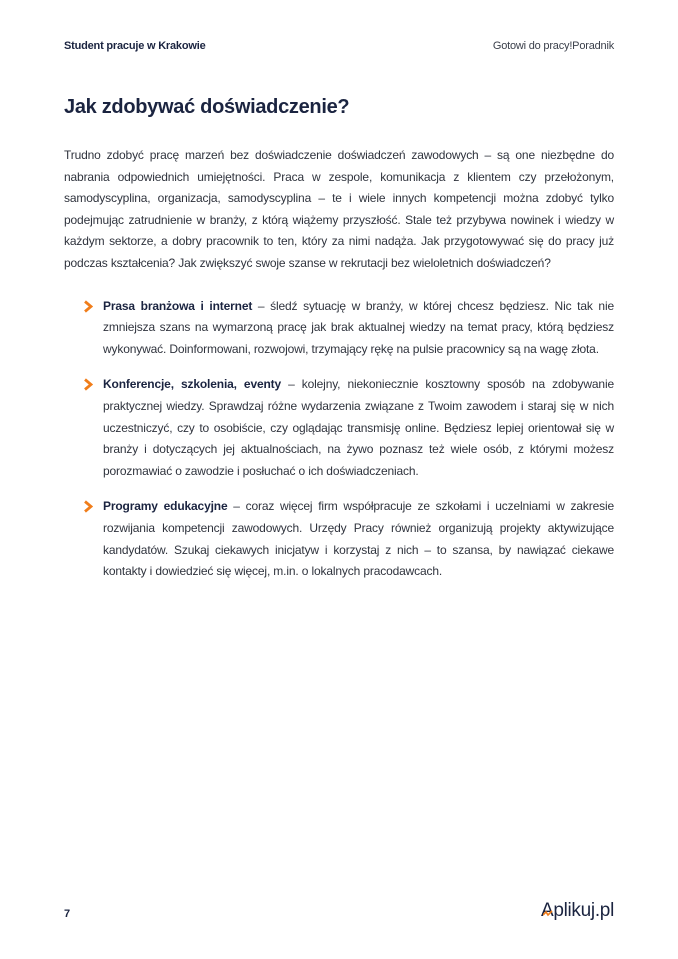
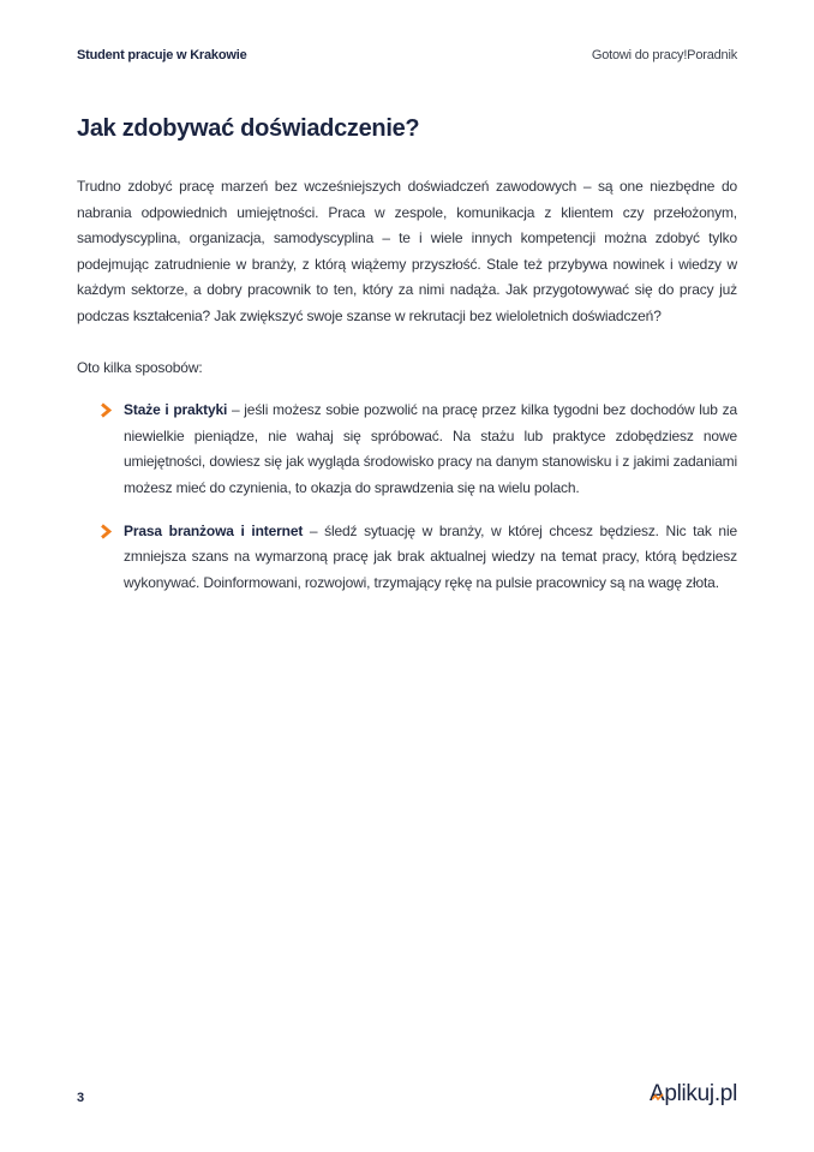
  Student pracuje w Krakowie
  Gotowi do pracy!Poradnik
  Jak zdobywać doświadczenie?
- Trudno zdobyć pracę marzeń bez doświadczenie doświadczeń zawodowych – są one niezbędne do nabrania odpowiednich umiejętności. Praca w zespole, komunikacja z klientem czy przełożonym, samodyscyplina, organizacja, samodyscyplina – te i wiele innych kompetencji można zdobyć tylko podejmując zatrudnienie w branży, z którą wiążemy przyszłość. Stale też przybywa nowinek i wiedzy w każdym sektorze, a dobry pracownik to ten, który za nimi nadąża. Jak przygotowywać się do pracy już podczas kształcenia? Jak zwiększyć swoje szanse w rekrutacji bez wieloletnich doświadczeń?
+ Trudno zdobyć pracę marzeń bez wcześniejszych doświadczeń zawodowych – są one niezbędne do nabrania odpowiednich umiejętności. Praca w zespole, komunikacja z klientem czy przełożonym, samodyscyplina, organizacja, samodyscyplina – te i wiele innych kompetencji można zdobyć tylko podejmując zatrudnienie w branży, z którą wiążemy przyszłość. Stale też przybywa nowinek i wiedzy w każdym sektorze, a dobry pracownik to ten, który za nimi nadąża. Jak przygotowywać się do pracy już podczas kształcenia? Jak zwiększyć swoje szanse w rekrutacji bez wieloletnich doświadczeń?
+ Oto kilka sposobów:
+ Staże i praktyki – jeśli możesz sobie pozwolić na pracę przez kilka tygodni bez dochodów lub za niewielkie pieniądze, nie wahaj się spróbować. Na stażu lub praktyce zdobędziesz nowe umiejętności, dowiesz się jak wygląda środowisko pracy na danym stanowisku i z jakimi zadaniami możesz mieć do czynienia, to okazja do sprawdzenia się na wielu polach.
  Prasa branżowa i internet – śledź sytuację w branży, w której chcesz będziesz. Nic tak nie zmniejsza szans na wymarzoną pracę jak brak aktualnej wiedzy na temat pracy, którą będziesz wykonywać. Doinformowani, rozwojowi, trzymający rękę na pulsie pracownicy są na wagę złota.
- Konferencje, szkolenia, eventy – kolejny, niekoniecznie kosztowny sposób na zdobywanie praktycznej wiedzy. Sprawdzaj różne wydarzenia związane z Twoim zawodem i staraj się w nich uczestniczyć, czy to osobiście, czy oglądając transmisję online. Będziesz lepiej orientował się w branży i dotyczących jej aktualnościach, na żywo poznasz też wiele osób, z którymi możesz porozmawiać o zawodzie i posłuchać o ich doświadczeniach.
- Programy edukacyjne – coraz więcej firm współpracuje ze szkołami i uczelniami w zakresie rozwijania kompetencji zawodowych. Urzędy Pracy również organizują projekty aktywizujące kandydatów. Szukaj ciekawych inicjatyw i korzystaj z nich – to szansa, by nawiązać ciekawe kontakty i dowiedzieć się więcej, m.in. o lokalnych pracodawcach.
- 7
+ 3
  A
  plikuj.pl
